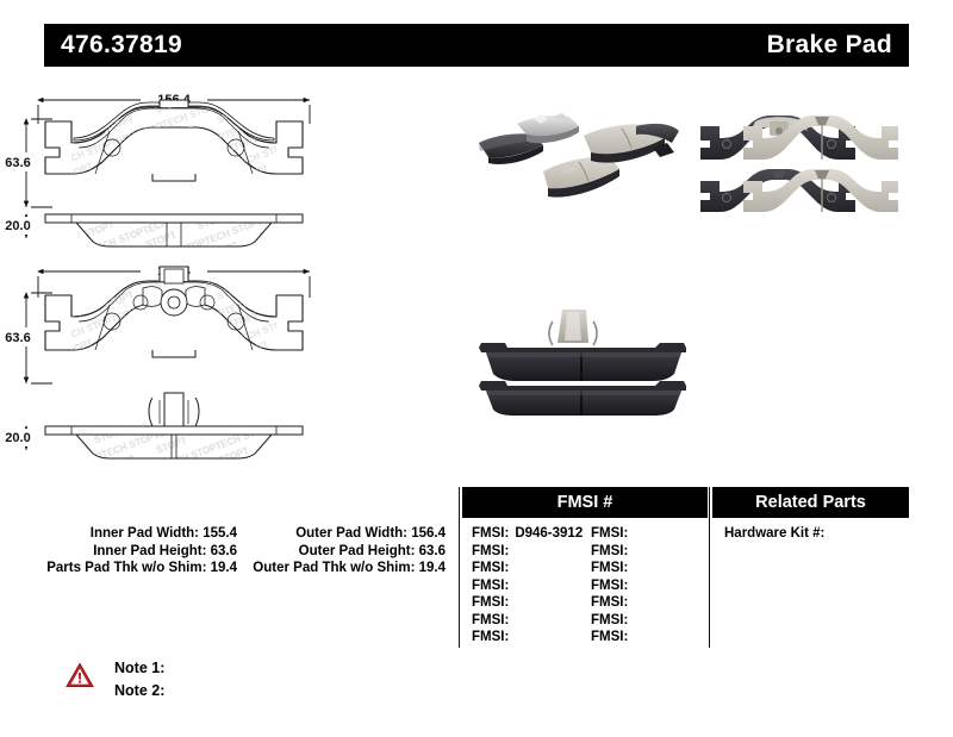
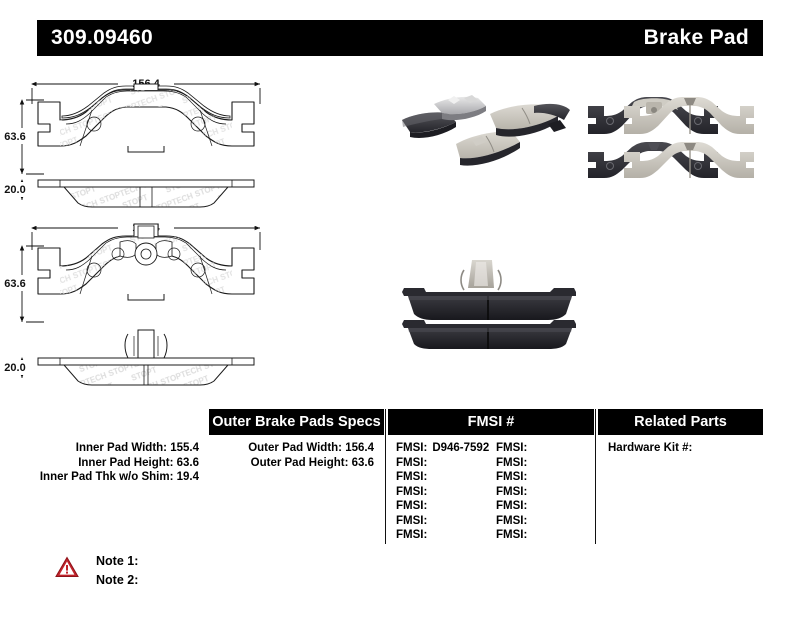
- 476.37819
+ 309.09460
  Brake Pad
  63.6
  20.0
  63.6
  20.0
+ Outer Brake Pads Specs
  FMSI #
  Related Parts
  Inner Pad Width: 155.4
  Inner Pad Height: 63.6
- Parts Pad Thk w/o Shim: 19.4
+ Inner Pad Thk w/o Shim: 19.4
  Outer Pad Width: 156.4
  Outer Pad Height: 63.6
- Outer Pad Thk w/o Shim: 19.4
- FMSI: D946-3912
+ FMSI: D946-7592
  FMSI:
  FMSI:
  FMSI:
  FMSI:
  FMSI:
  FMSI:
  FMSI:
  FMSI:
  FMSI:
  FMSI:
  FMSI:
  FMSI:
  FMSI:
  Hardware Kit #:
  Note 1:
  Note 2:
